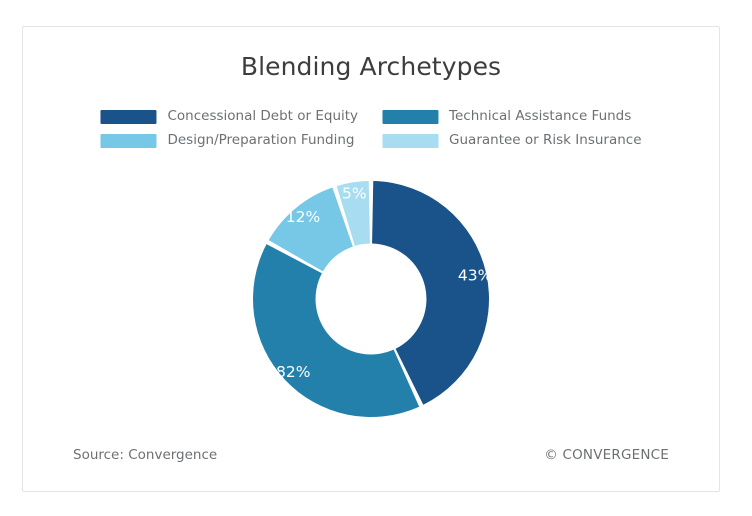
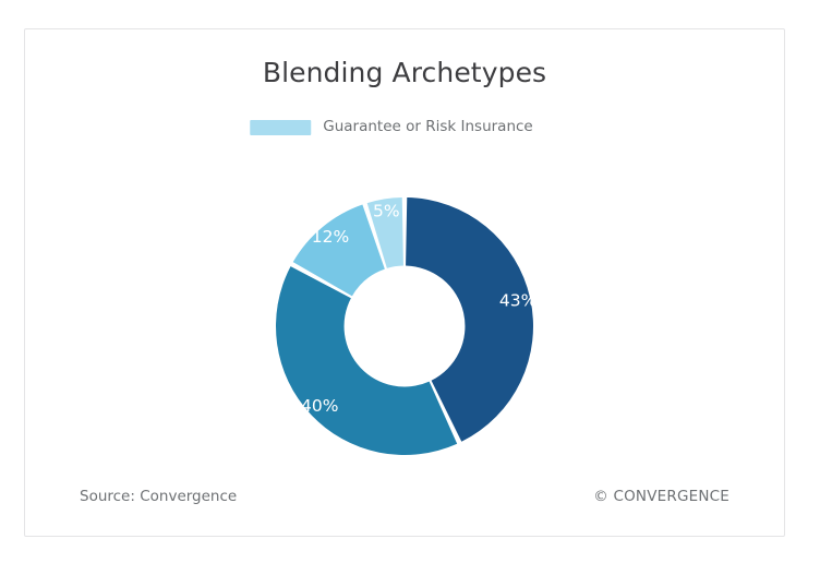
  Blending Archetypes
- Concessional Debt or Equity
- Technical Assistance Funds
- Design/Preparation Funding
  Guarantee or Risk Insurance
  43%
- 82%
+ 40%
  12%
  5%
  Source: Convergence
  © CONVERGENCE
